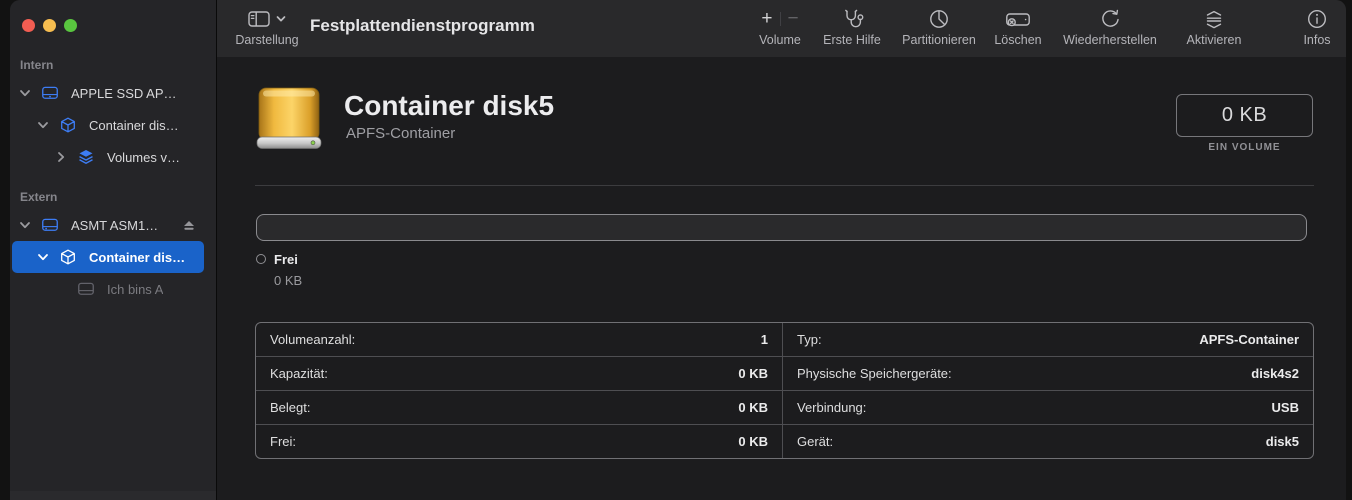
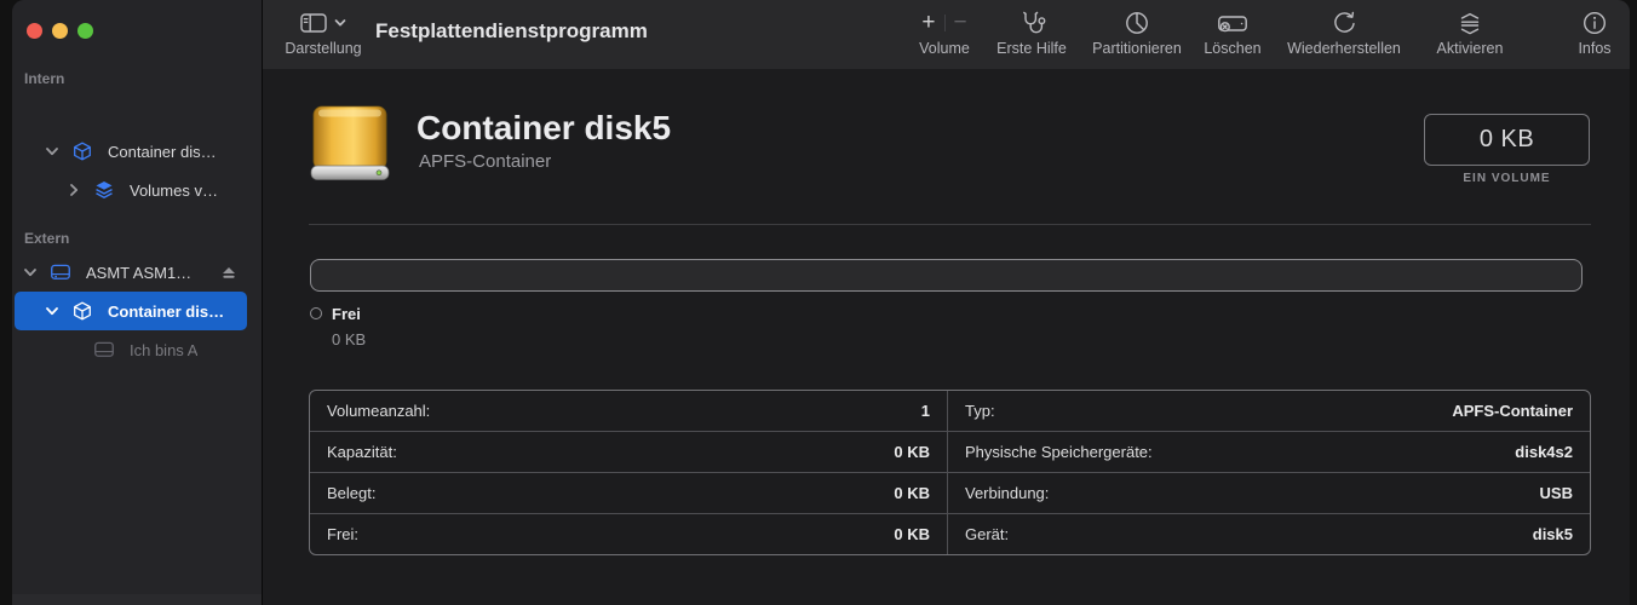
  Intern
- APPLE SSD AP…
  Container dis…
  Volumes v…
  Extern
  ASMT ASM1…
  Container dis…
  Ich bins A
  Darstellung
  Festplattendienstprogramm
  +
  −
  Volume
  Erste Hilfe
  Partitionieren
  Löschen
  Wiederherstellen
  Aktivieren
  Infos
  Container disk5
  APFS-Container
  0 KB
  EIN VOLUME
  Frei
  0 KB
  Volumeanzahl:
  1
  Kapazität:
  0 KB
  Belegt:
  0 KB
  Frei:
  0 KB
  Typ:
  APFS-Container
  Physische Speichergeräte:
  disk4s2
  Verbindung:
  USB
  Gerät:
  disk5
